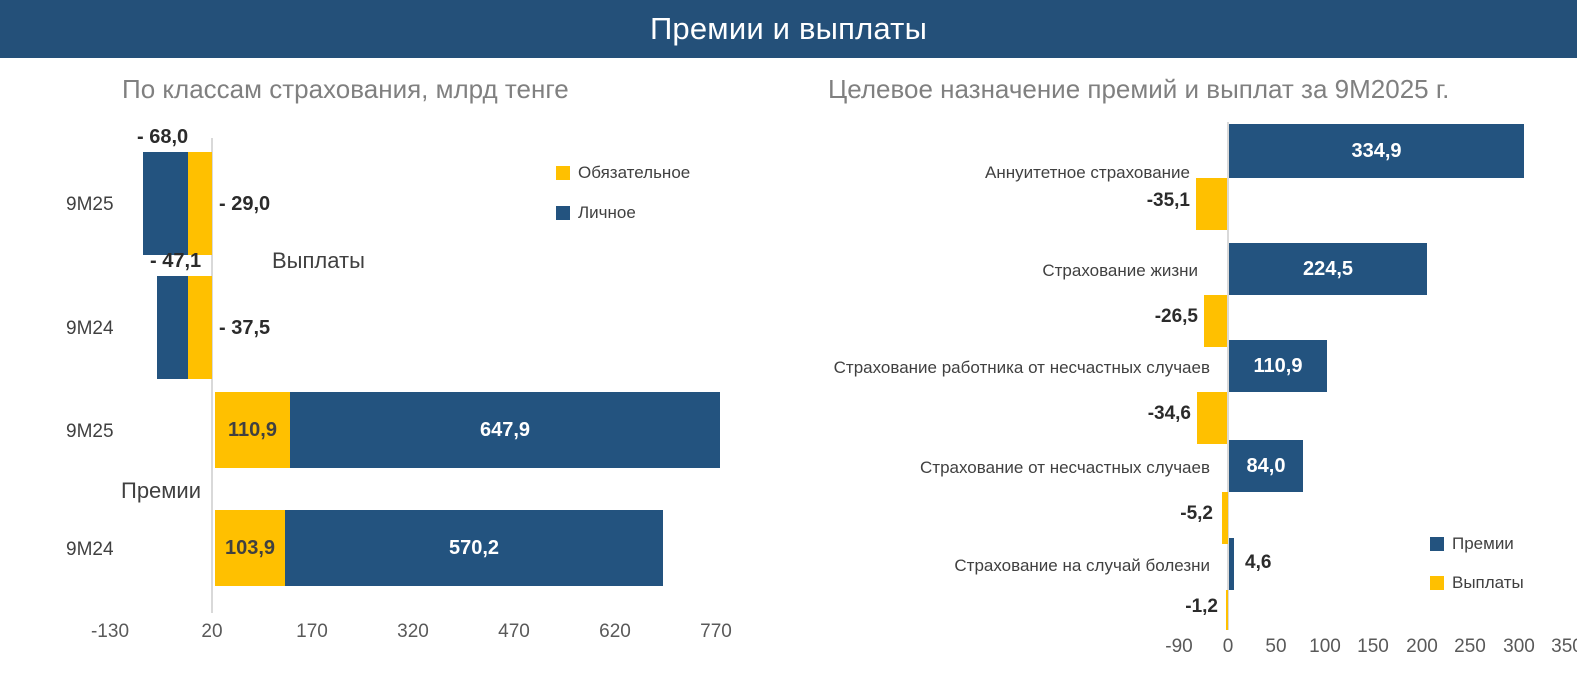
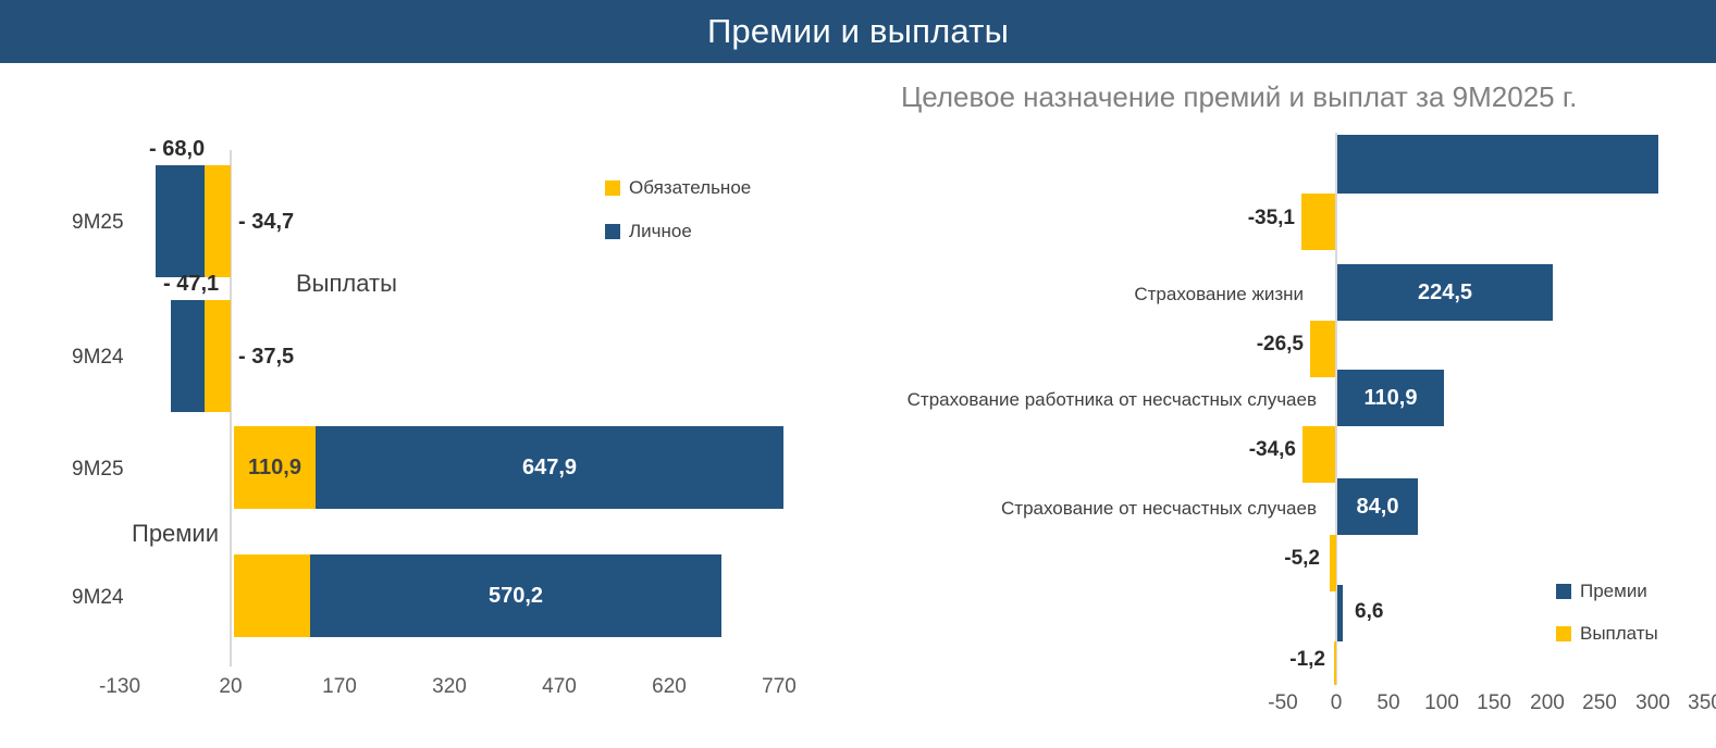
  Премии и выплаты
- По классам страхования, млрд тенге
  Целевое назначение премий и выплат за 9М2025 г.
  - 68,0
- - 29,0
+ - 34,7
  9М25
  - 47,1
  - 37,5
  9М24
  Выплаты
  110,9
  647,9
  9М25
- 103,9
  570,2
  9М24
  Премии
  Обязательное
  Личное
  -130
  20
  170
  320
  470
  620
  770
- 334,9
- Аннуитетное страхование
  -35,1
  224,5
  Страхование жизни
  -26,5
  110,9
  Страхование работника от несчастных случаев
  -34,6
  84,0
  Страхование от несчастных случаев
  -5,2
- 4,6
+ 6,6
- Страхование на случай болезни
  -1,2
  Премии
  Выплаты
- -90
+ -50
  0
  50
  100
  150
  200
  250
  300
